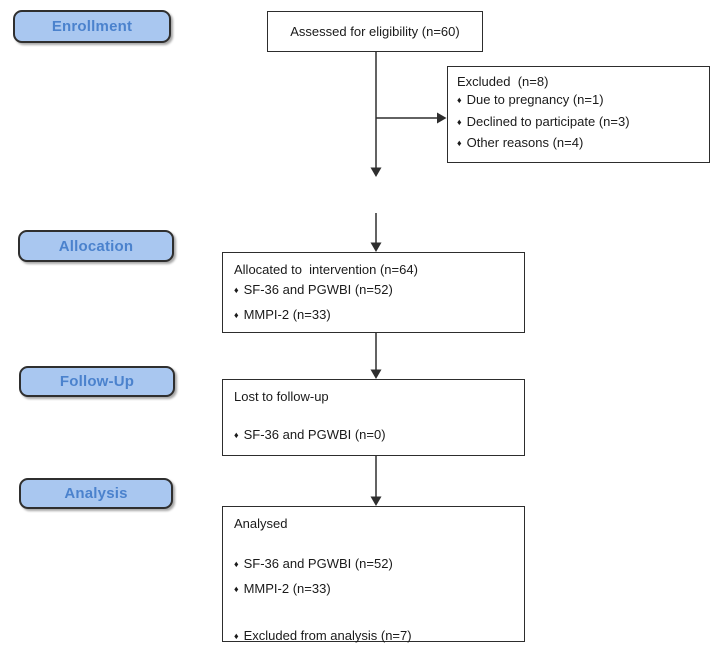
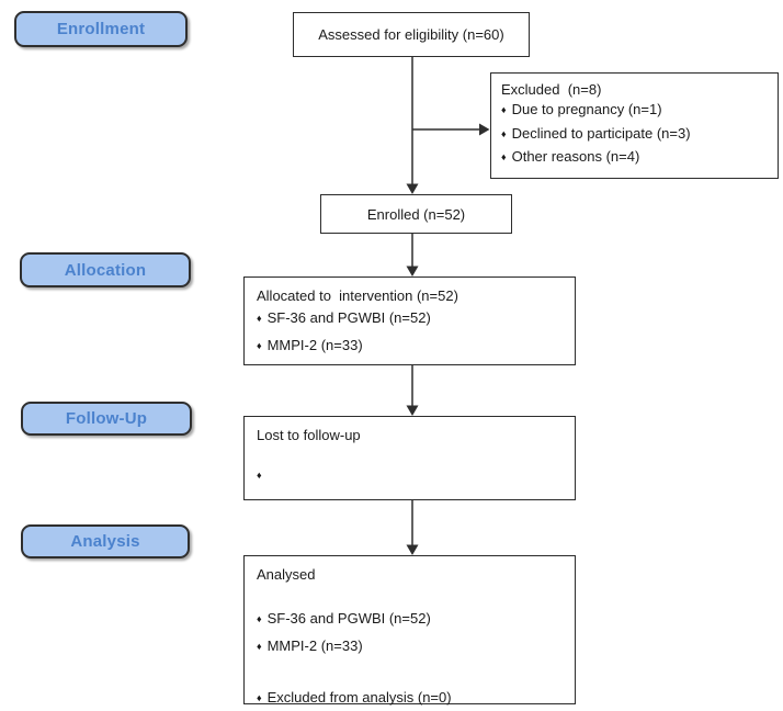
  Enrollment
  Allocation
  Follow-Up
  Analysis
  Assessed for eligibility (n=60)
  Excluded (n=8)
  ♦
  Due to pregnancy (n=1)
  ♦
  Declined to participate (n=3)
  ♦
  Other reasons (n=4)
+ Enrolled (n=52)
- Allocated to intervention (n=64)
+ Allocated to intervention (n=52)
  ♦
  SF-36 and PGWBI (n=52)
  ♦
  MMPI-2 (n=33)
  Lost to follow-up
  ♦
- SF-36 and PGWBI (n=0)
  Analysed
  ♦
  SF-36 and PGWBI (n=52)
  ♦
  MMPI-2 (n=33)
  ♦
- Excluded from analysis (n=7)
+ Excluded from analysis (n=0)
